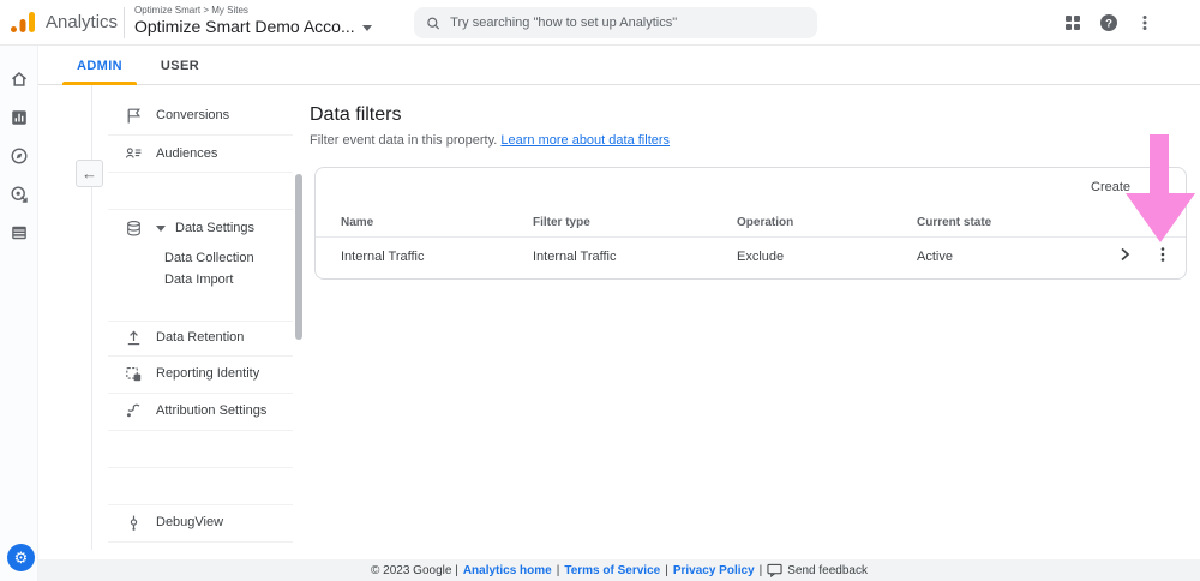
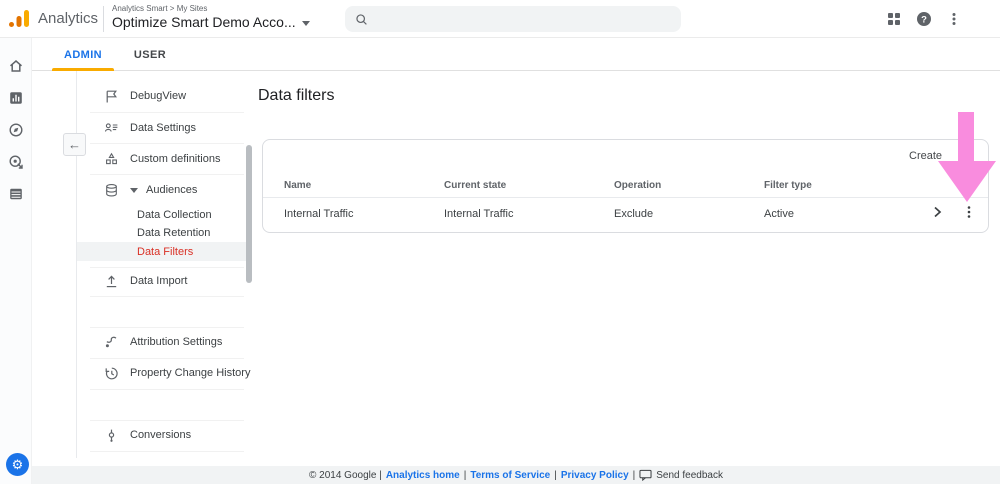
  Analytics
- Optimize Smart > My Sites
+ Analytics Smart > My Sites
  Optimize Smart Demo Acco...
- Try searching "how to set up Analytics"
  ?
  ⚙
  ADMIN
  USER
  ←
- Conversions
+ DebugView
- Audiences
+ Data Settings
+ Custom definitions
- Data Settings
+ Audiences
  Data Collection
- Data Import
+ Data Retention
+ Data Filters
- Data Retention
+ Data Import
- Reporting Identity
  Attribution Settings
+ Property Change History
- DebugView
+ Conversions
  Data filters
- Filter event data in this property. Learn more about data filters
  Create
  Name
- Filter type
+ Current state
  Operation
- Current state
+ Filter type
  Internal Traffic
  Internal Traffic
  Exclude
  Active
- © 2023 Google |
+ © 2014 Google |
  Analytics home
  |
  Terms of Service
  |
  Privacy Policy
  |
  Send feedback
